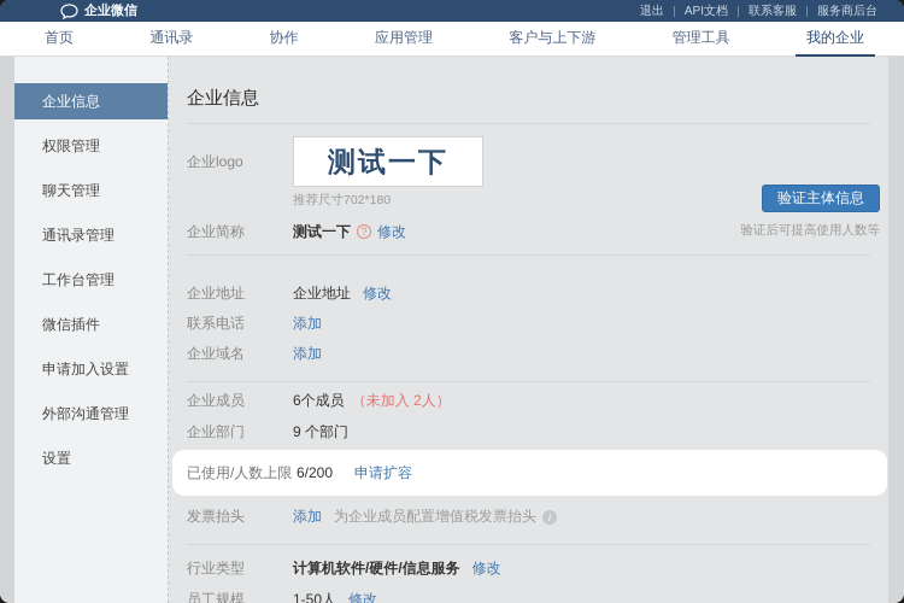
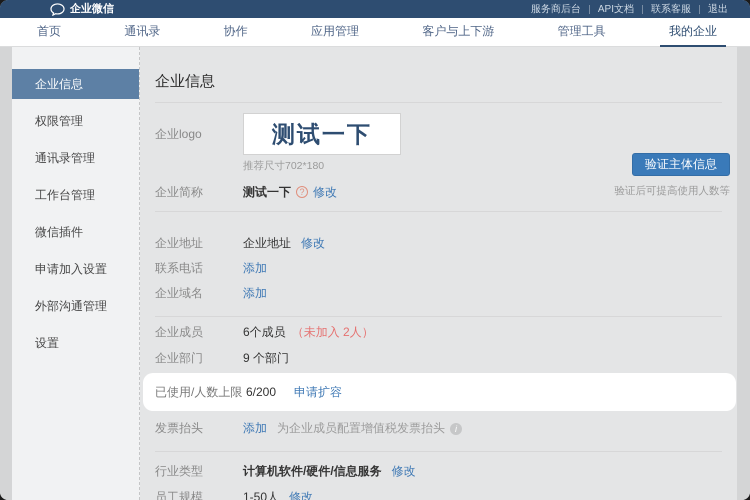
  企业微信
- 退出
+ 服务商后台
  API文档
  联系客服
- 服务商后台
+ 退出
  首页
  通讯录
  协作
  应用管理
  客户与上下游
  管理工具
  我的企业
  企业信息
  权限管理
- 聊天管理
  通讯录管理
  工作台管理
  微信插件
  申请加入设置
  外部沟通管理
  设置
  企业信息
  企业logo
  测试一下
  推荐尺寸702*180
  企业简称
  测试一下
  ?
  修改
  验证主体信息
  验证后可提高使用人数等
  企业地址
  企业地址
  修改
  联系电话
  添加
  企业域名
  添加
  企业成员
  6个成员
  （未加入 2人）
  企业部门
  9 个部门
  已使用/人数上限
  6/200
  申请扩容
  发票抬头
  添加
  为企业成员配置增值税发票抬头
  i
  行业类型
  计算机软件/硬件/信息服务
  修改
  员工规模
  1-50人
  修改
